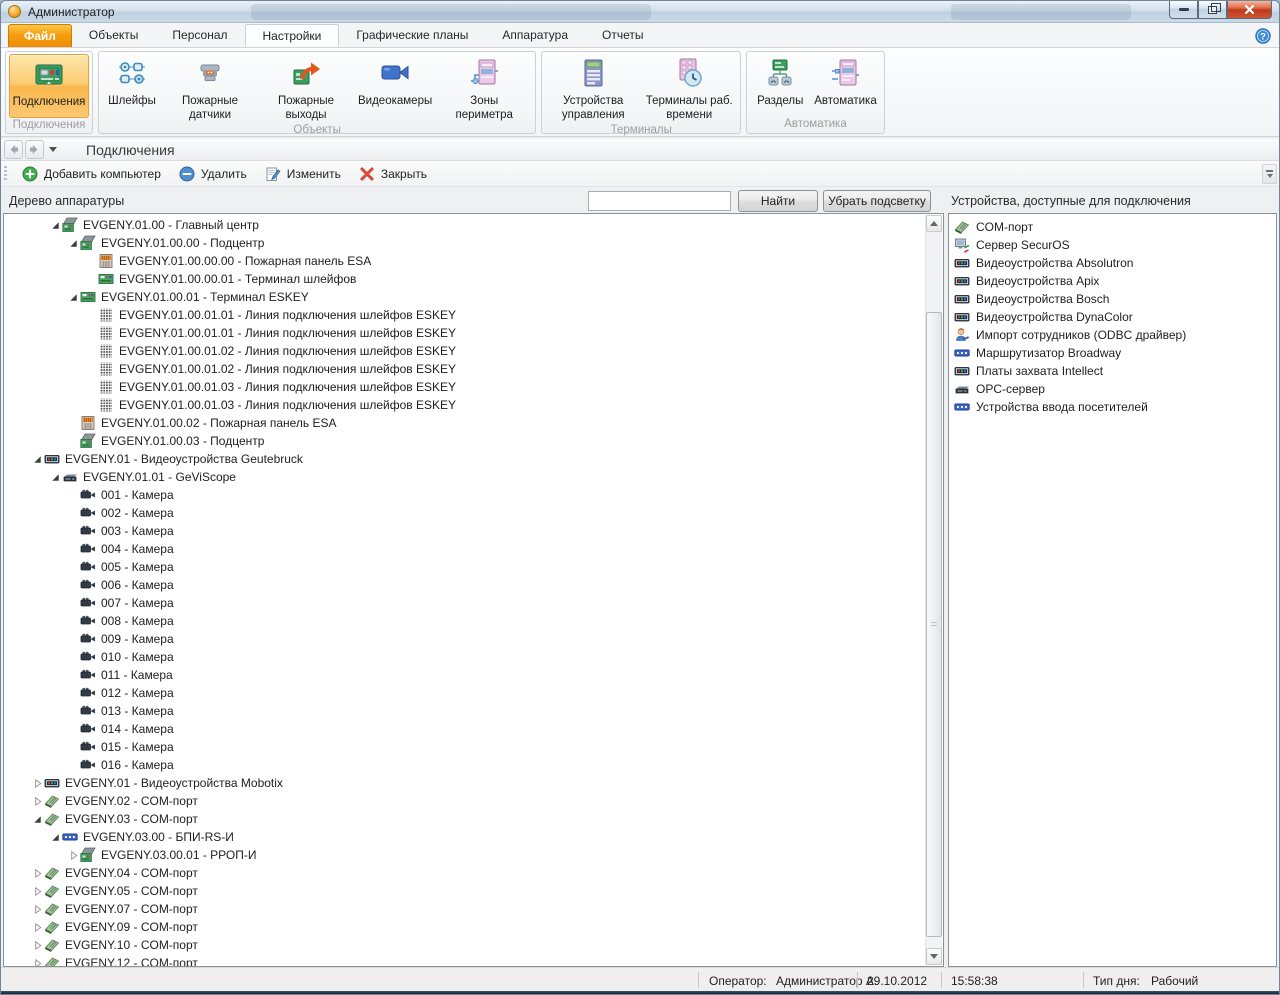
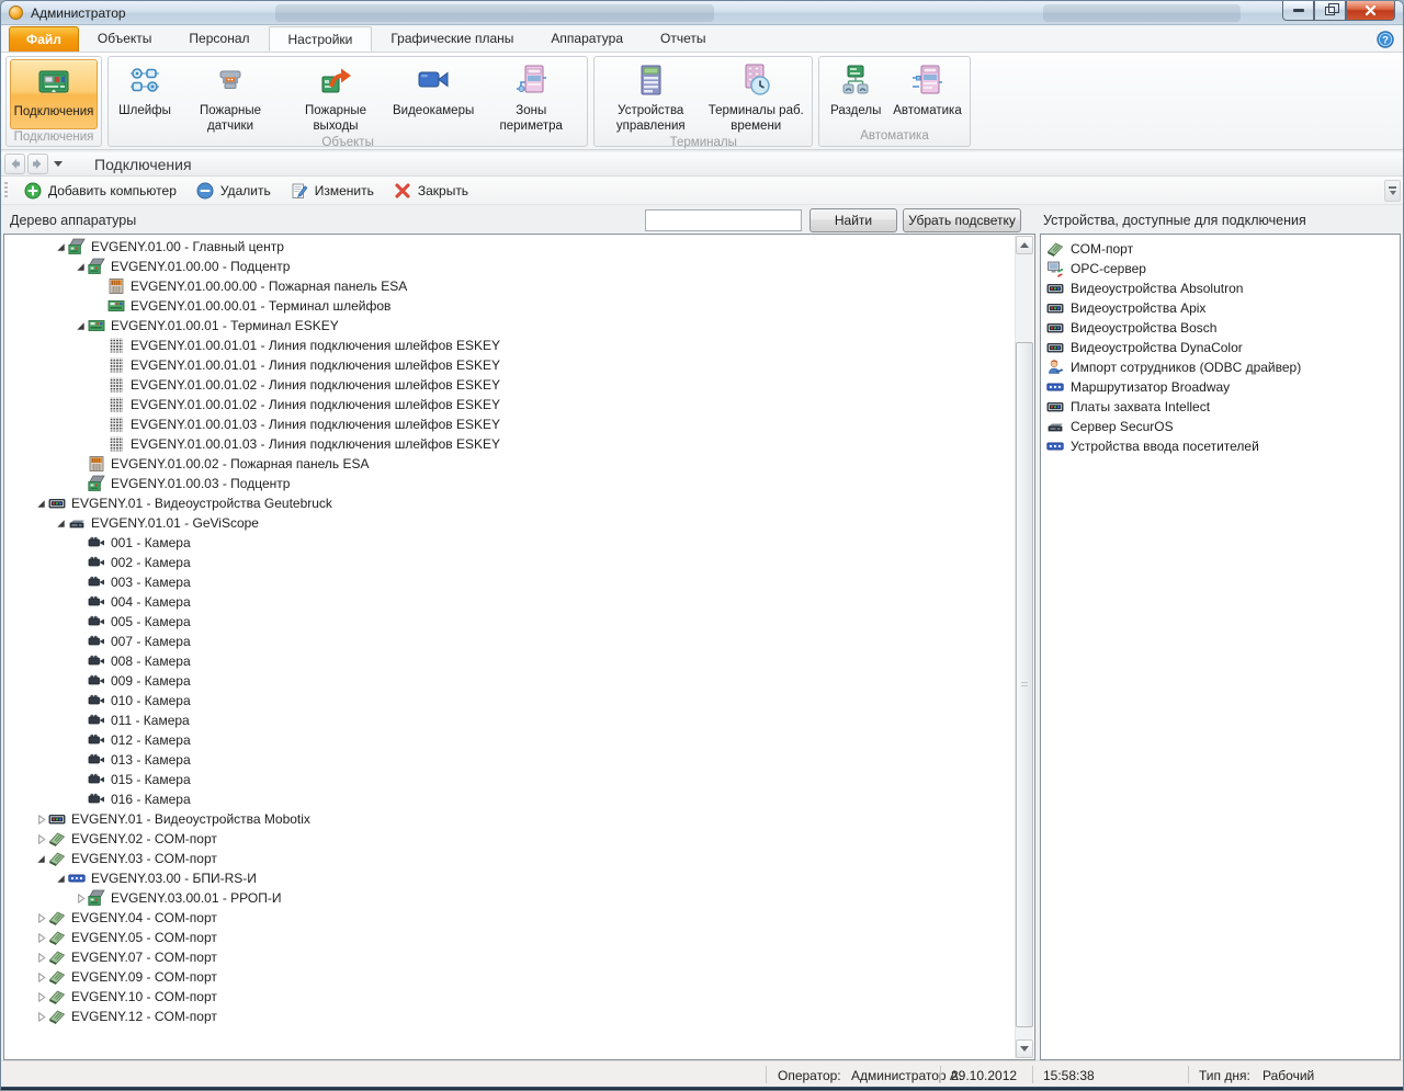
  Администратор
  Файл
  Объекты
  Персонал
  Настройки
  Графические планы
  Аппаратура
  Отчеты
  ?
  Подключения
  Подключения
  Шлейфы
  Пожарные датчики
  Пожарные выходы
  Видеокамеры
  Зоны периметра
  Объекты
  Устройства управления
  Терминалы раб. времени
  Терминалы
  Разделы
  Автоматика
  Автоматика
  Подключения
  Добавить компьютер
  Удалить
  Изменить
  Закрыть
  Дерево аппаратуры
  Найти
  Убрать подсветку
  Устройства, доступные для подключения
  EVGENY.01.00 - Главный центр
  EVGENY.01.00.00 - Подцентр
  EVGENY.01.00.00.00 - Пожарная панель ESA
  EVGENY.01.00.00.01 - Терминал шлейфов
  EVGENY.01.00.01 - Терминал ESKEY
  EVGENY.01.00.01.01 - Линия подключения шлейфов ESKEY
  EVGENY.01.00.01.01 - Линия подключения шлейфов ESKEY
  EVGENY.01.00.01.02 - Линия подключения шлейфов ESKEY
  EVGENY.01.00.01.02 - Линия подключения шлейфов ESKEY
  EVGENY.01.00.01.03 - Линия подключения шлейфов ESKEY
  EVGENY.01.00.01.03 - Линия подключения шлейфов ESKEY
  EVGENY.01.00.02 - Пожарная панель ESA
  EVGENY.01.00.03 - Подцентр
  EVGENY.01 - Видеоустройства Geutebruck
  EVGENY.01.01 - GeViScope
  001 - Камера
  002 - Камера
  003 - Камера
  004 - Камера
  005 - Камера
- 006 - Камера
  007 - Камера
  008 - Камера
  009 - Камера
  010 - Камера
  011 - Камера
  012 - Камера
  013 - Камера
- 014 - Камера
  015 - Камера
  016 - Камера
  EVGENY.01 - Видеоустройства Mobotix
  EVGENY.02 - COM-порт
  EVGENY.03 - COM-порт
  EVGENY.03.00 - БПИ-RS-И
  EVGENY.03.00.01 - РРОП-И
  EVGENY.04 - COM-порт
  EVGENY.05 - COM-порт
  EVGENY.07 - COM-порт
  EVGENY.09 - COM-порт
  EVGENY.10 - COM-порт
  EVGENY.12 - COM-порт
  COM-порт
- Сервер SecurOS
+ OPC-сервер
  Видеоустройства Absolutron
  Видеоустройства Apix
  Видеоустройства Bosch
  Видеоустройства DynaColor
  Импорт сотрудников (ODBC драйвер)
  Маршрутизатор Broadway
  Платы захвата Intellect
- OPC-сервер
+ Сервер SecurOS
  Устройства ввода посетителей
  Оператор:
  Администратор А.
  29.10.2012
  15:58:38
  Тип дня:
  Рабочий
